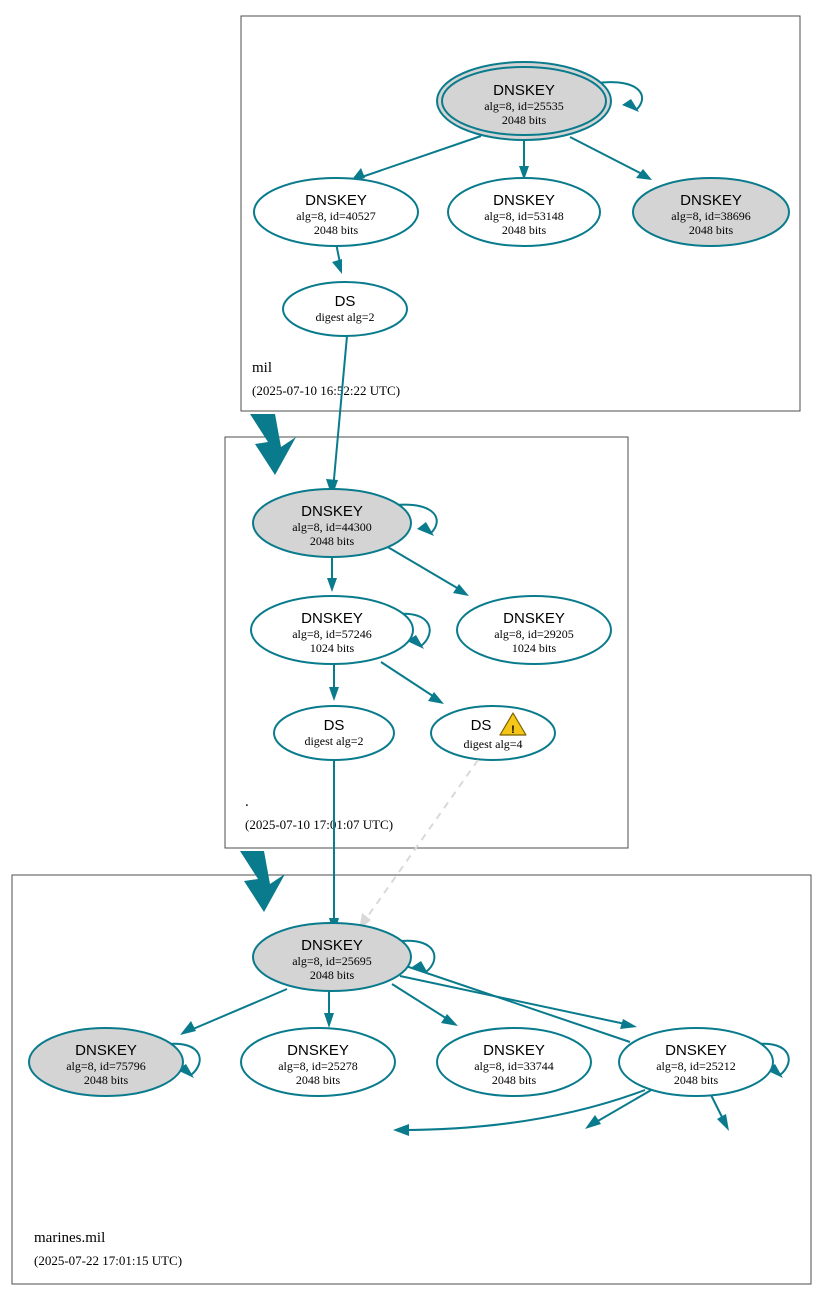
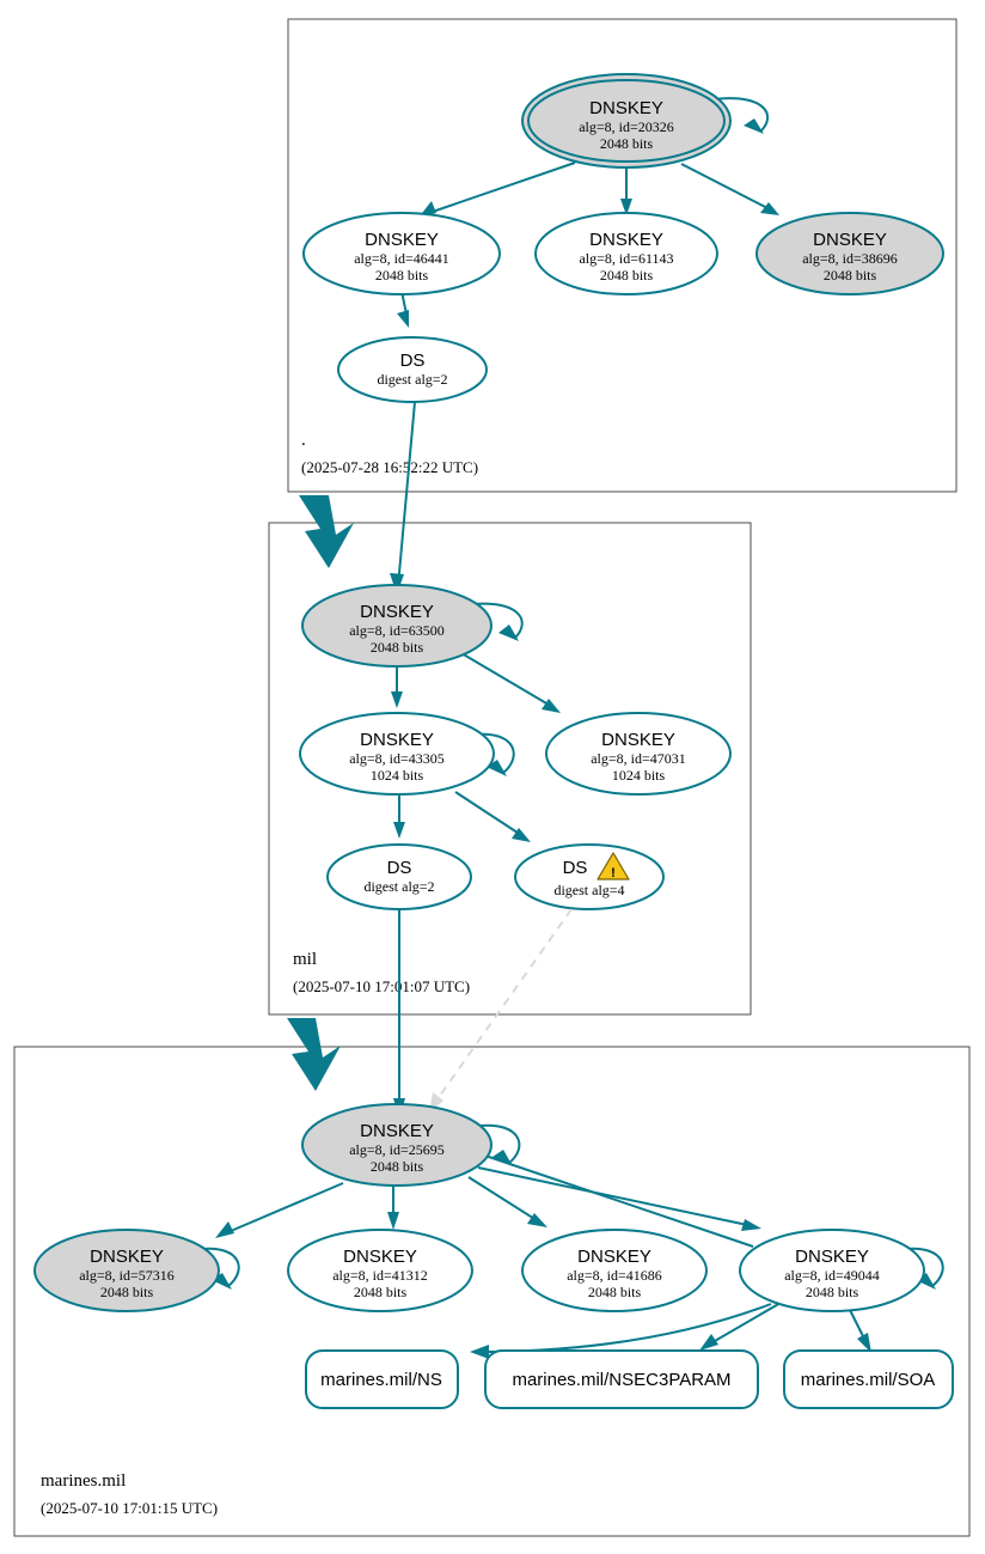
  DNSKEY
- alg=8, id=25535
+ alg=8, id=20326
  2048 bits
  DNSKEY
- alg=8, id=40527
+ alg=8, id=46441
  2048 bits
  DNSKEY
- alg=8, id=53148
+ alg=8, id=61143
  2048 bits
  DNSKEY
  alg=8, id=38696
  2048 bits
  DS
  digest alg=2
- mil
+ .
- (2025-07-10 16:52:22 UTC)
+ (2025-07-28 16:52:22 UTC)
  DNSKEY
- alg=8, id=44300
+ alg=8, id=63500
  2048 bits
  DNSKEY
- alg=8, id=57246
+ alg=8, id=43305
  1024 bits
  DNSKEY
- alg=8, id=29205
+ alg=8, id=47031
  1024 bits
  DS
  digest alg=2
  DS
  !
  digest alg=4
- .
+ mil
  (2025-07-10 17:1:07 UTC)
  DNSKEY
  alg=8, id=25695
  2048 bits
  DNSKEY
- alg=8, id=75796
+ alg=8, id=57316
  2048 bits
  DNSKEY
- alg=8, id=25278
+ alg=8, id=41312
  2048 bits
  DNSKEY
- alg=8, id=33744
+ alg=8, id=41686
  2048 bits
  DNSKEY
- alg=8, id=25212
+ alg=8, id=49044
  2048 bits
+ marines.mil/NS
+ marines.mil/NSEC3PARAM
+ marines.mil/SOA
  marines.mil
- (2025-07-22 17:01:15 UTC)
+ (2025-07-10 17:01:15 UTC)
